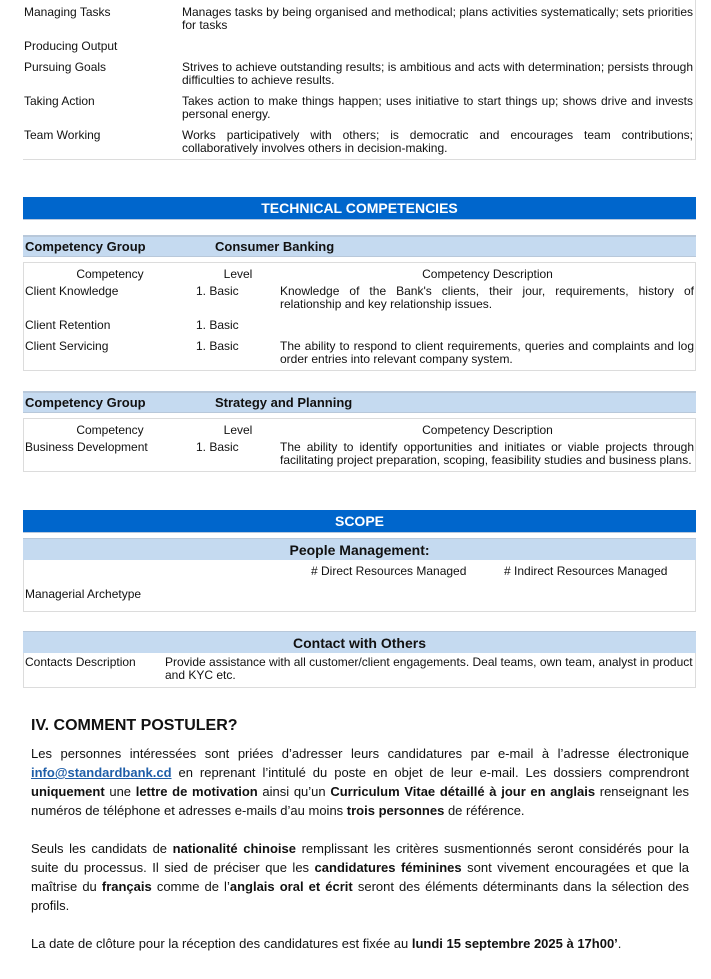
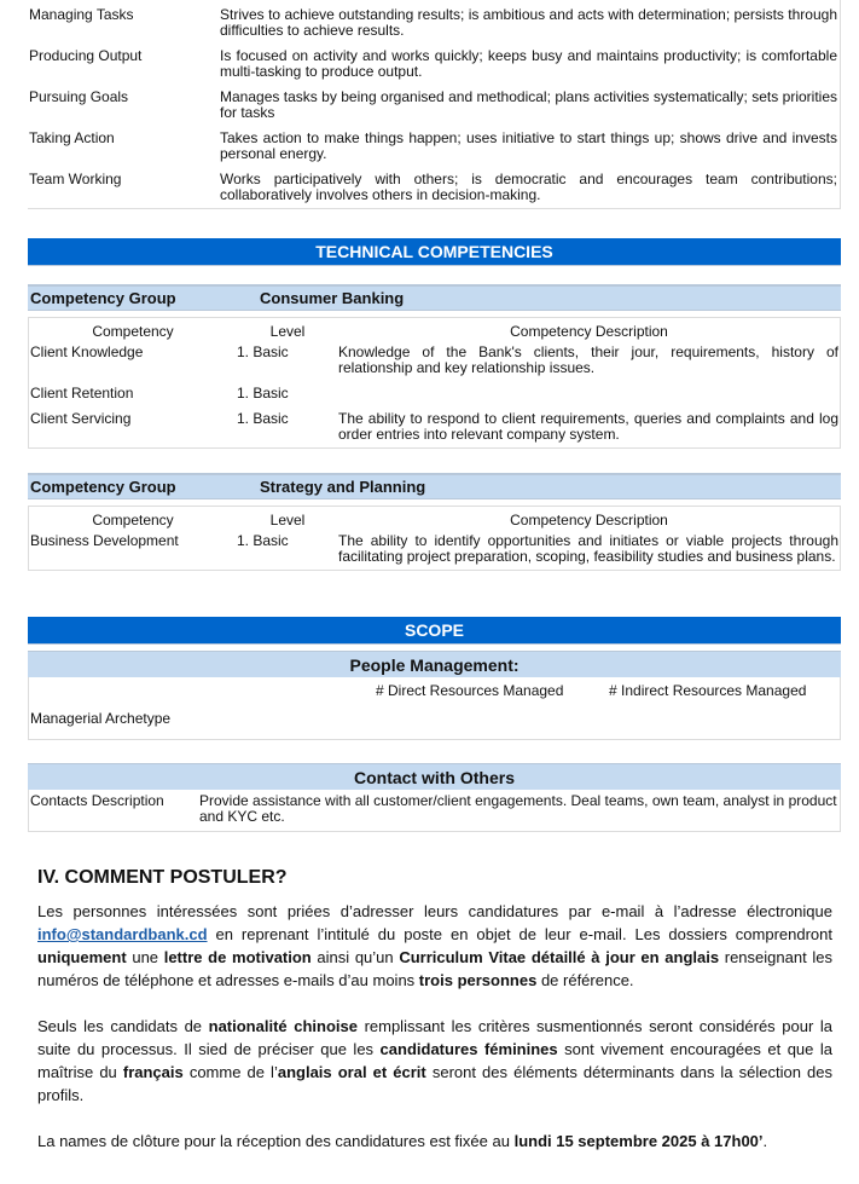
  Managing Tasks
- Manages tasks by being organised and methodical; plans activities systematically; sets priorities for tasks
+ Strives to achieve outstanding results; is ambitious and acts with determination; persists through difficulties to achieve results.
  Producing Output
+ Is focused on activity and works quickly; keeps busy and maintains productivity; is comfortable multi-tasking to produce output.
  Pursuing Goals
- Strives to achieve outstanding results; is ambitious and acts with determination; persists through difficulties to achieve results.
+ Manages tasks by being organised and methodical; plans activities systematically; sets priorities for tasks
  Taking Action
  Takes action to make things happen; uses initiative to start things up; shows drive and invests personal energy.
  Team Working
  Works participatively with others; is democratic and encourages team contributions; collaboratively involves others in decision-making.
  TECHNICAL COMPETENCIES
  Competency Group
  Consumer Banking
  Competency
  Level
  Competency Description
  Client Knowledge
  1. Basic
  Knowledge of the Bank's clients, their jour, requirements, history of relationship and key relationship issues.
  Client Retention
  1. Basic
  Client Servicing
  1. Basic
  The ability to respond to client requirements, queries and complaints and log order entries into relevant company system.
  Competency Group
  Strategy and Planning
  Competency
  Level
  Competency Description
  Business Development
  1. Basic
  The ability to identify opportunities and initiates or viable projects through facilitating project preparation, scoping, feasibility studies and business plans.
  SCOPE
  People Management:
  # Direct Resources Managed
  # Indirect Resources Managed
  Managerial Archetype
  Contact with Others
  Contacts Description
  Provide assistance with all customer/client engagements. Deal teams, own team, analyst in product and KYC etc.
  IV. COMMENT POSTULER?
  Les personnes intéressées sont priées d’adresser leurs candidatures par e-mail à l’adresse électronique info@standardbank.cd en reprenant l’intitulé du poste en objet de leur e-mail. Les dossiers comprendront uniquement une lettre de motivation ainsi qu’un Curriculum Vitae détaillé à jour en anglais renseignant les numéros de téléphone et adresses e-mails d’au moins trois personnes de référence.
  Seuls les candidats de nationalité chinoise remplissant les critères susmentionnés seront considérés pour la suite du processus. Il sied de préciser que les candidatures féminines sont vivement encouragées et que la maîtrise du français comme de l’anglais oral et écrit seront des éléments déterminants dans la sélection des profils.
- La date de clôture pour la réception des candidatures est fixée au lundi 15 septembre 2025 à 17h00’.
+ La names de clôture pour la réception des candidatures est fixée au lundi 15 septembre 2025 à 17h00’.
